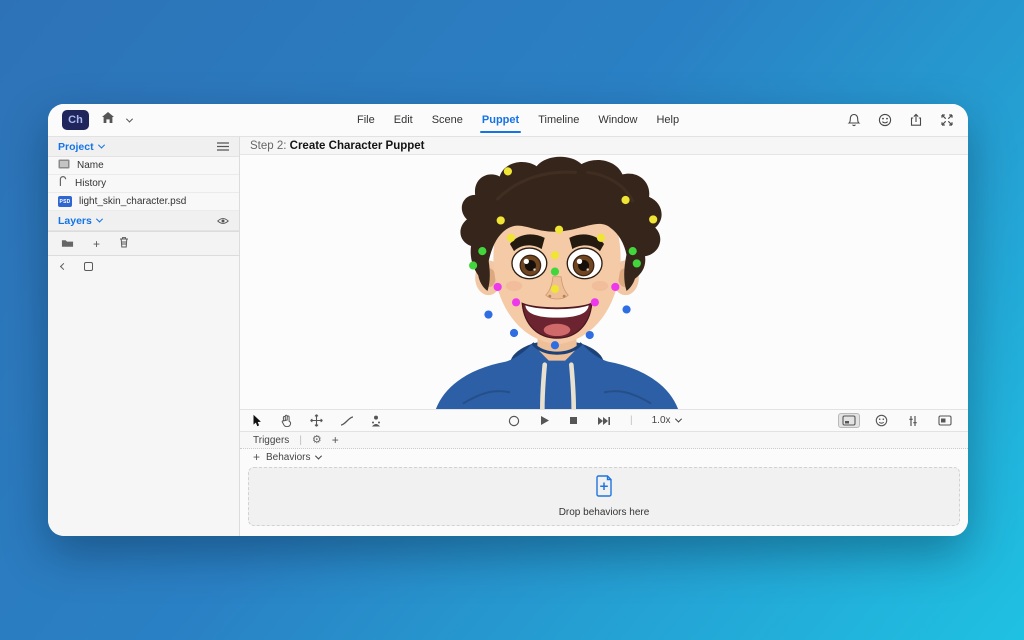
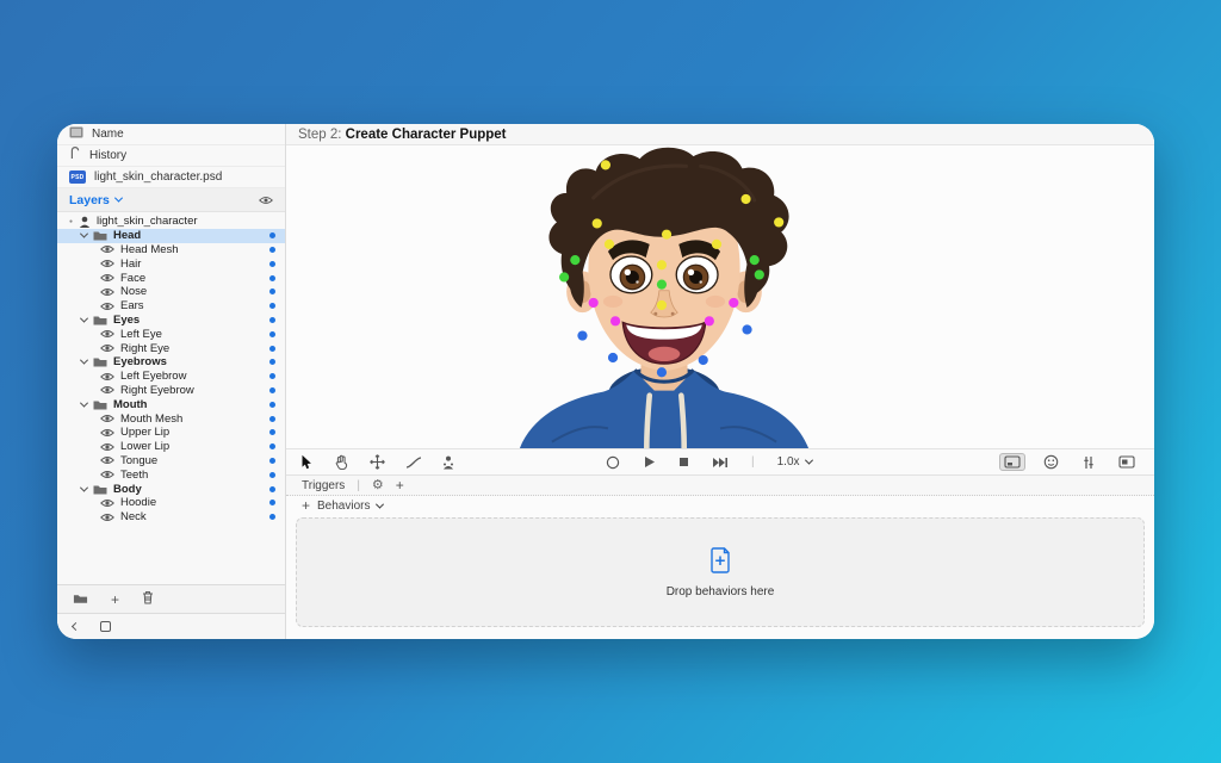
- Ch
- File
- Edit
- Scene
- Puppet
- Timeline
- Window
- Help
- Project
  Name
  History
  light_skin_character.psd
  Layers
+ light_skin_character
+ Head
+ Head Mesh
+ Hair
+ Face
+ Nose
+ Ears
+ Eyes
+ Left Eye
+ Right Eye
+ Eyebrows
+ Left Eyebrow
+ Right Eyebrow
+ Mouth
+ Mouth Mesh
+ Upper Lip
+ Lower Lip
+ Tongue
+ Teeth
+ Body
+ Hoodie
+ Neck
  +
  Step 2:
  Create Character Puppet
  |
  1.0x
  Triggers
  |
  ⚙
  +
  +
  Behaviors
  Drop behaviors here
